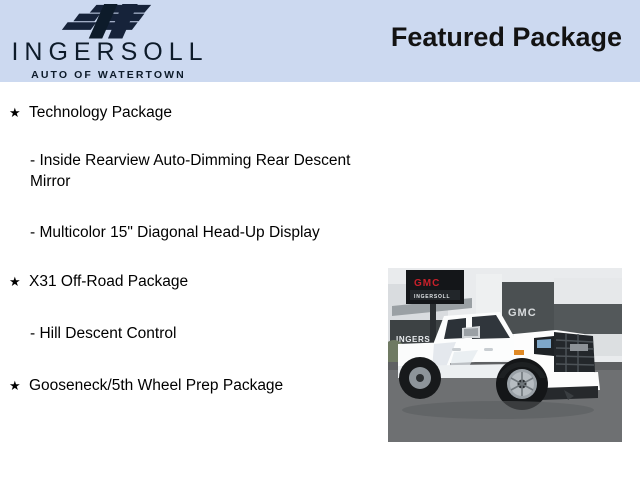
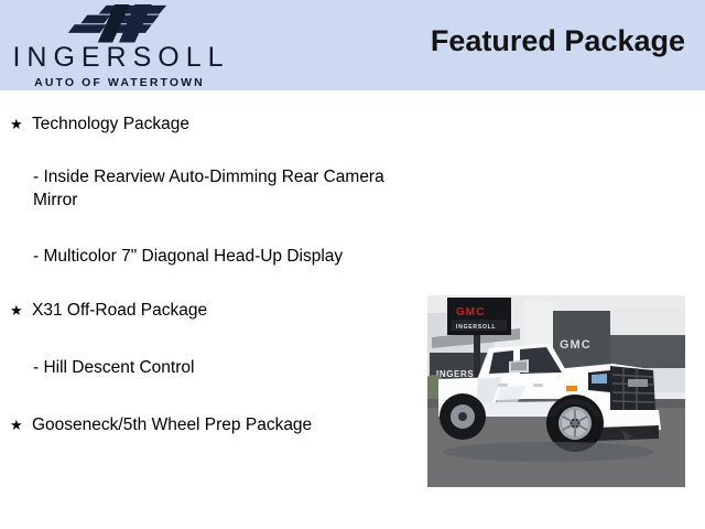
  INGERSOLL
  AUTO OF WATERTOWN
  Featured Package
  ★
  Technology Package
- - Inside Rearview Auto-Dimming Rear Descent Mirror
+ - Inside Rearview Auto-Dimming Rear Camera Mirror
- - Multicolor 15" Diagonal Head-Up Display
+ - Multicolor 7" Diagonal Head-Up Display
  ★
  X31 Off-Road Package
  - Hill Descent Control
  ★
  Gooseneck/5th Wheel Prep Package
  INGERS
  GMC
  GMC
